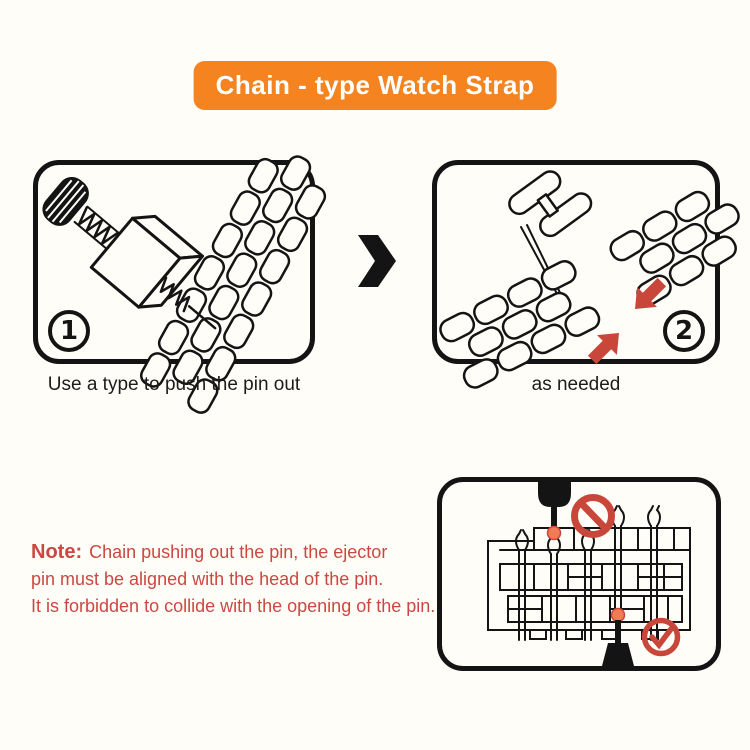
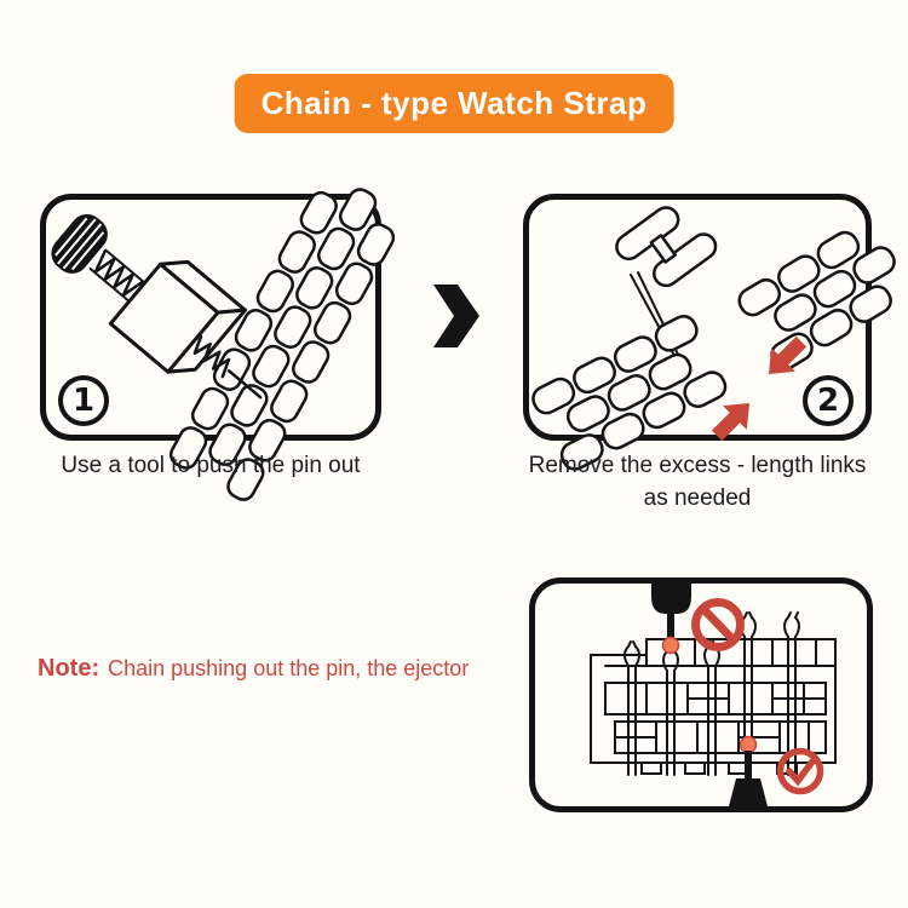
  Chain - type Watch Strap
  1
  2
- Use a type to push the pin out
+ Use a tool to push the pin out
+ Remove the excess - length links
  as needed
  Note: Chain pushing out the pin, the ejector
- pin must be aligned with the head of the pin.
- It is forbidden to collide with the opening of the pin.
